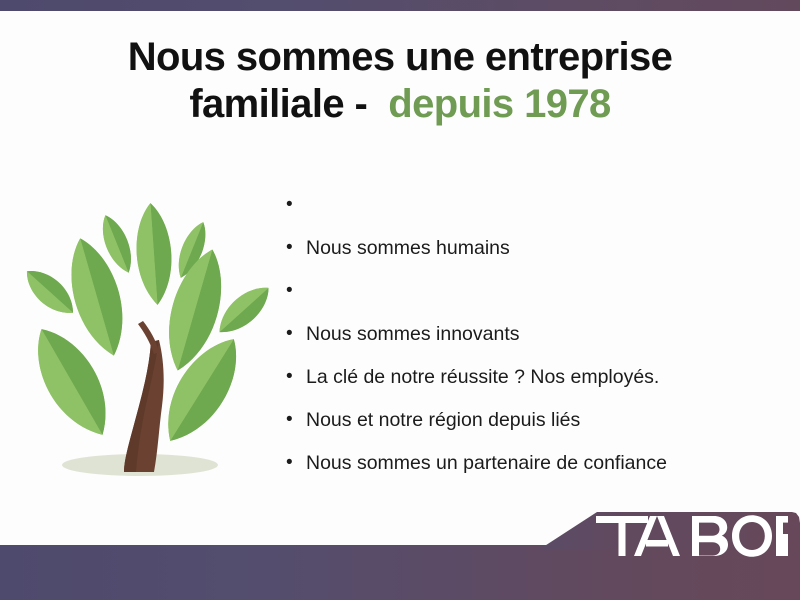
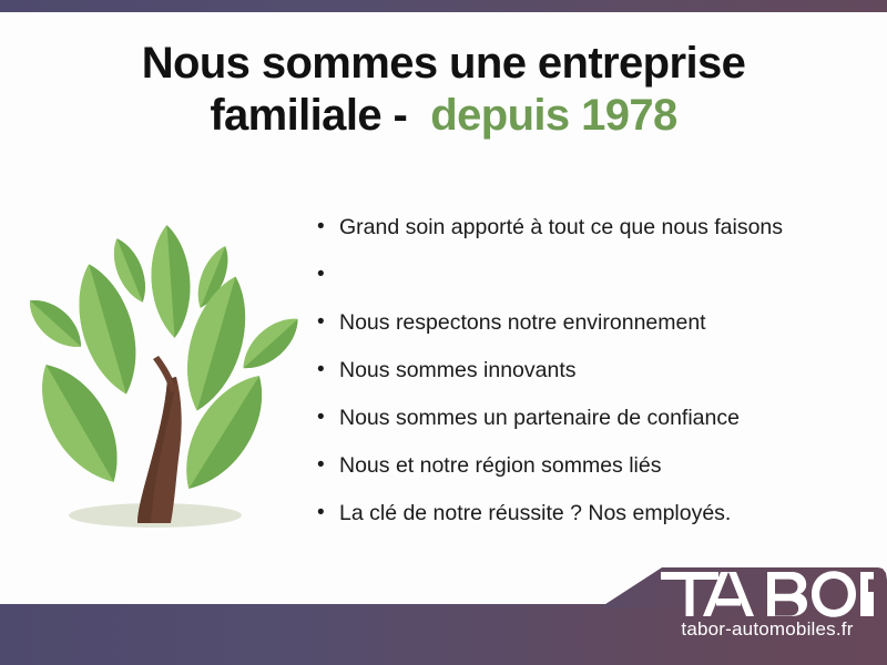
  Nous sommes une entreprise
  familiale - depuis 1978
  •
+ Grand soin apporté à tout ce que nous faisons
  •
- Nous sommes humains
  •
+ Nous respectons notre environnement
  •
  Nous sommes innovants
  •
- La clé de notre réussite ? Nos employés.
+ Nous sommes un partenaire de confiance
  •
- Nous et notre région depuis liés
+ Nous et notre région sommes liés
  •
- Nous sommes un partenaire de confiance
+ La clé de notre réussite ? Nos employés.
+ tabor-automobiles.fr
